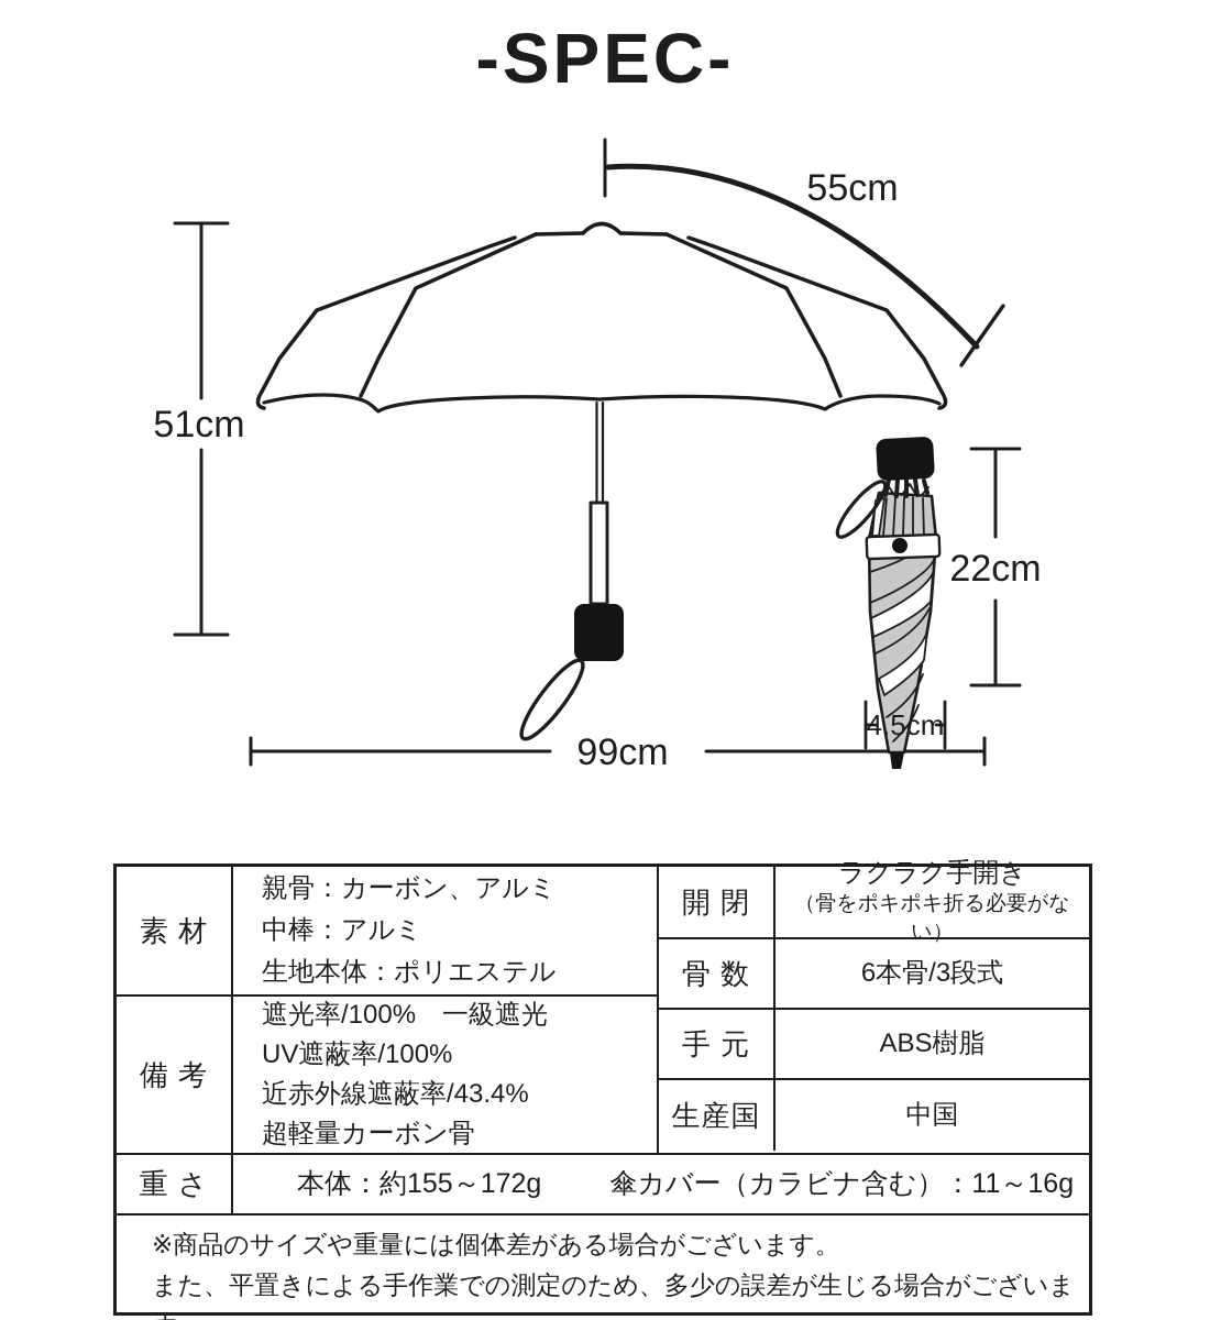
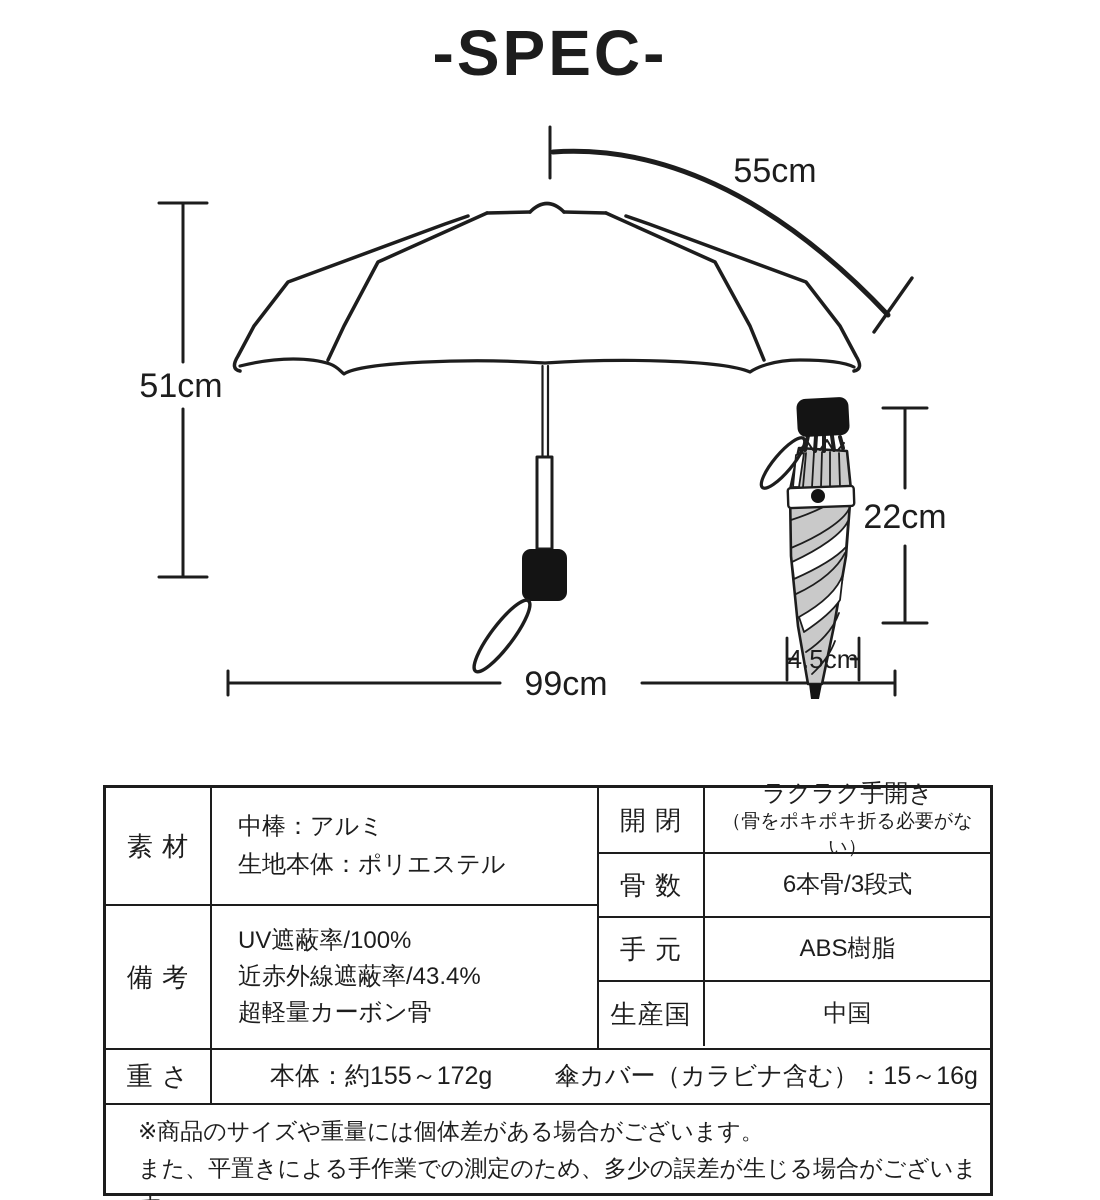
  -SPEC-
  55cm
  51cm
  99cm
  22cm
  4.5cm
  素 材
- 親骨：カーボン、アルミ
  中棒：アルミ
  生地本体：ポリエステル
  備 考
- 遮光率/100% 一級遮光
  UV遮蔽率/100%
  近赤外線遮蔽率/43.4%
  超軽量カーボン骨
  開 閉
  ラクラク手開き
  （骨をポキポキ折る必要がない）
  骨 数
  6本骨/3段式
  手 元
  ABS樹脂
  生産国
  中国
  重 さ
  本体：約155～172g
- 傘カバー（カラビナ含む）：11～16g
+ 傘カバー（カラビナ含む）：15～16g
  ※商品のサイズや重量には個体差がある場合がございます。
  また、平置きによる手作業での測定のため、多少の誤差が生じる場合がございま
